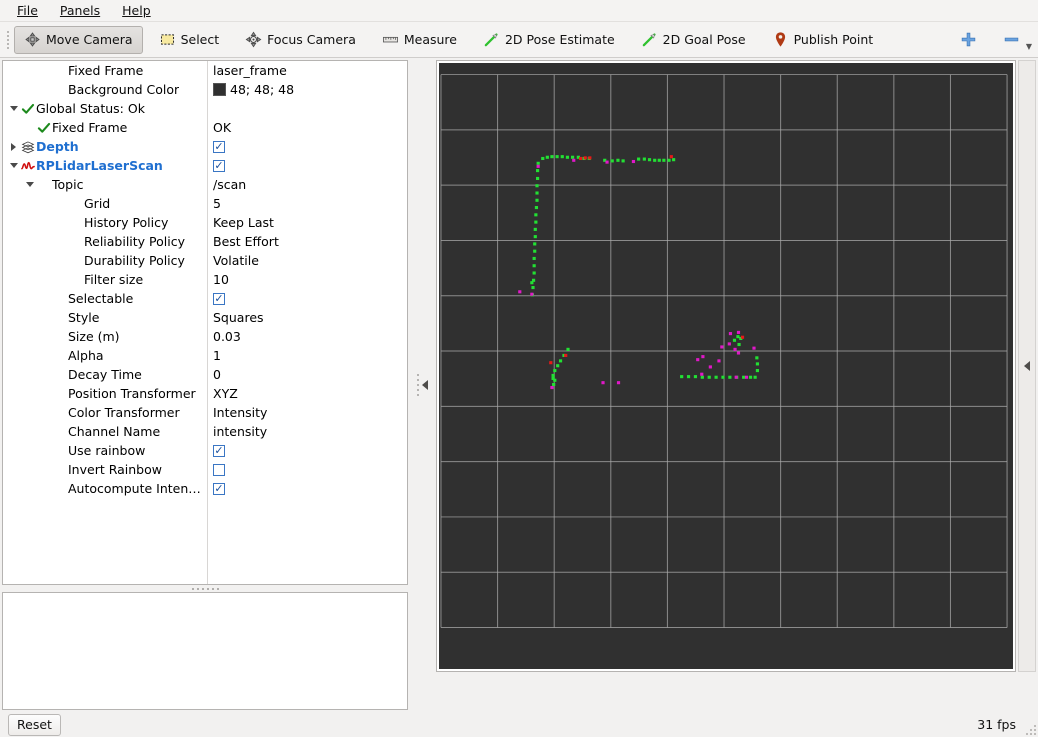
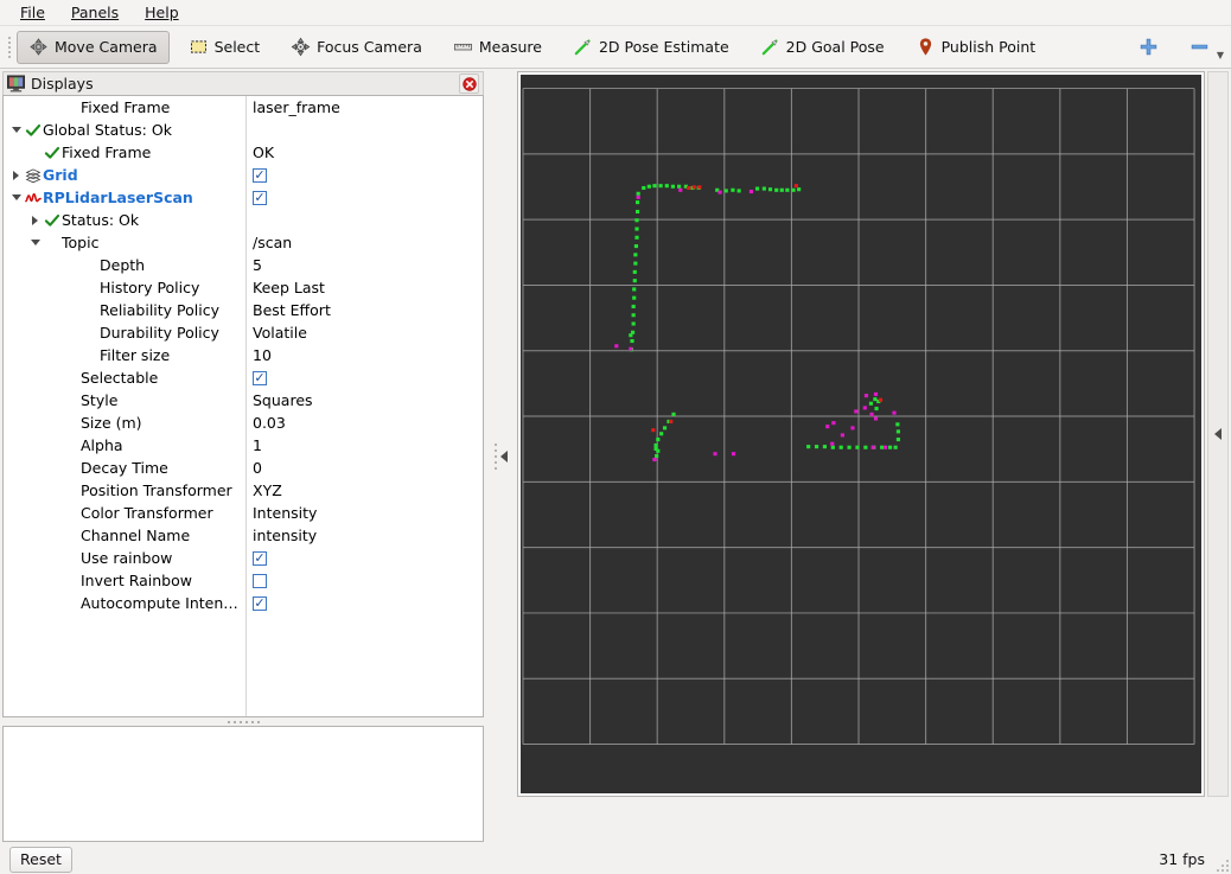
  File
  Panels
  Help
  Move Camera
  Select
  Focus Camera
  Measure
  2D Pose Estimate
  2D Goal Pose
  Publish Point
  ▼
+ Displays
  Fixed Frame
  laser_frame
- Background Color
- 48; 48; 48
  Global Status: Ok
  Fixed Frame
  OK
- Depth
+ Grid
  ✓
  RPLidarLaserScan
  ✓
+ Status: Ok
  Topic
  /scan
- Grid
+ Depth
  5
  History Policy
  Keep Last
  Reliability Policy
  Best Effort
  Durability Policy
  Volatile
  Filter size
  10
  Selectable
  ✓
  Style
  Squares
  Size (m)
  0.03
  Alpha
  1
  Decay Time
  0
  Position Transformer
  XYZ
  Color Transformer
  Intensity
  Channel Name
  intensity
  Use rainbow
  ✓
  Invert Rainbow
  Autocompute Intens…
  ✓
  Reset
  31 fps
